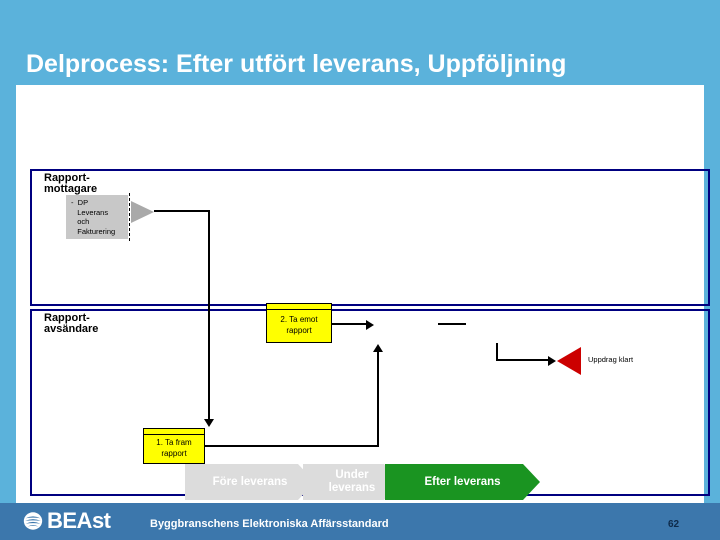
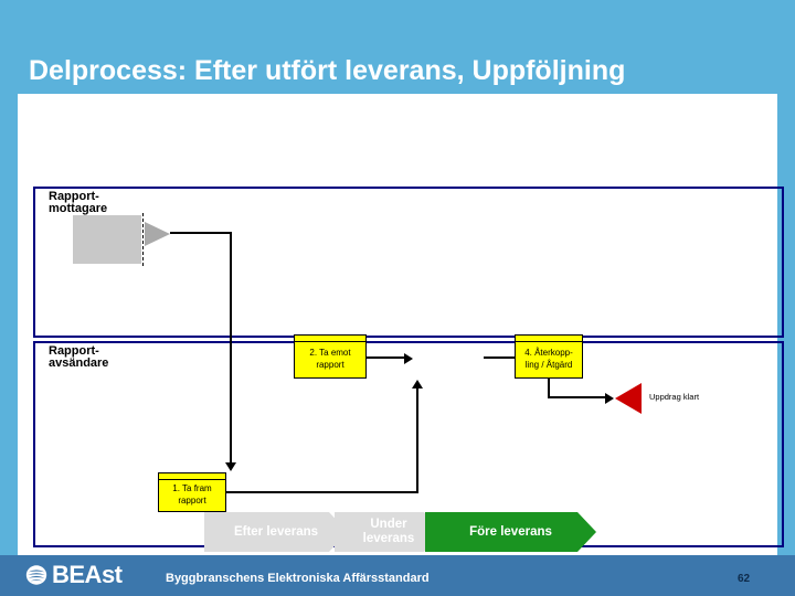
  Delprocess: Efter utfört leverans, Uppföljning
  Rapport-
  mottagare
  Rapport-
  avsändare
- - DP
- Leverans
- och
- Fakturering
  2. Ta emot
  rapport
+ 4. Återkopp-
+ ling / Åtgärd
  1. Ta fram
  rapport
  Uppdrag klart
- Före leverans
+ Efter leverans
  Under
  leverans
- Efter leverans
+ Före leverans
  BEAst
  Byggbranschens Elektroniska Affärsstandard
  62
